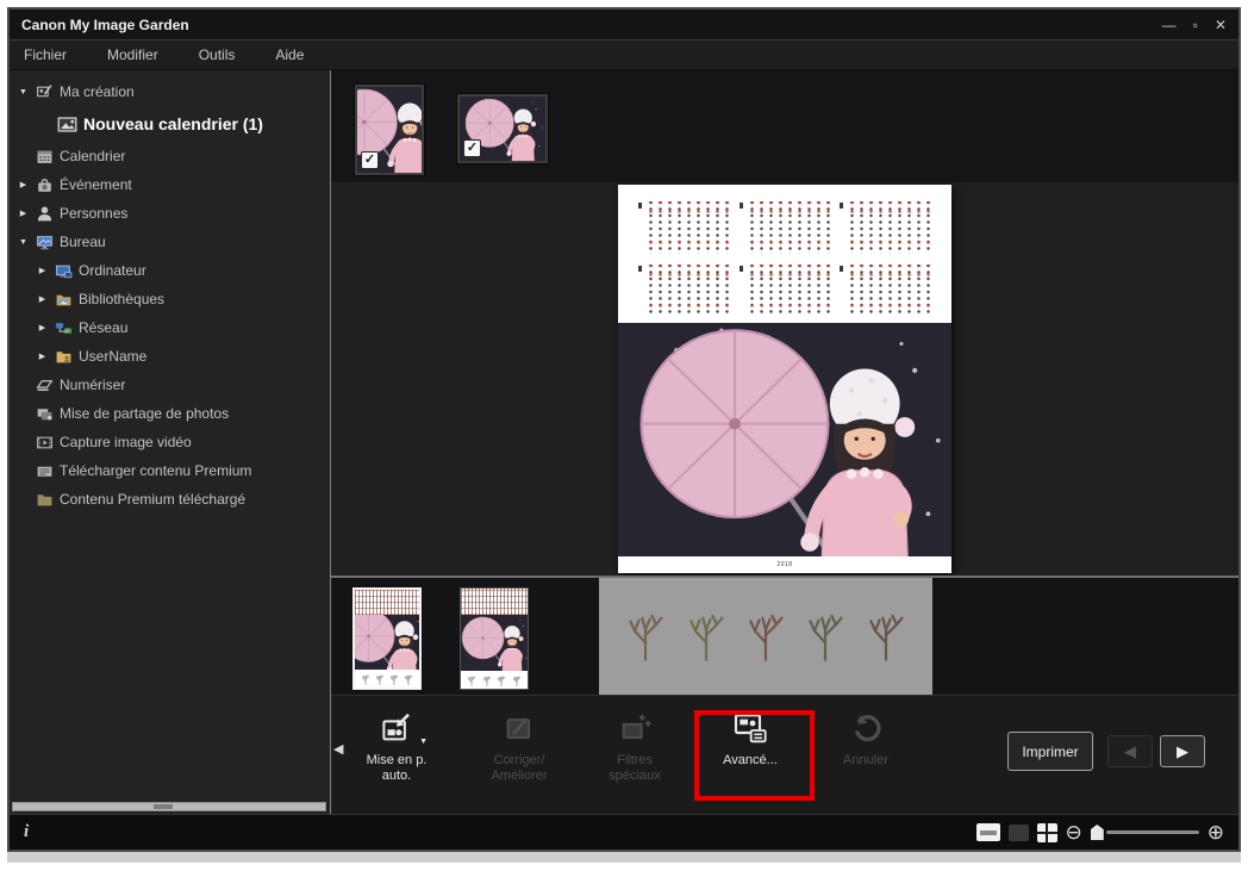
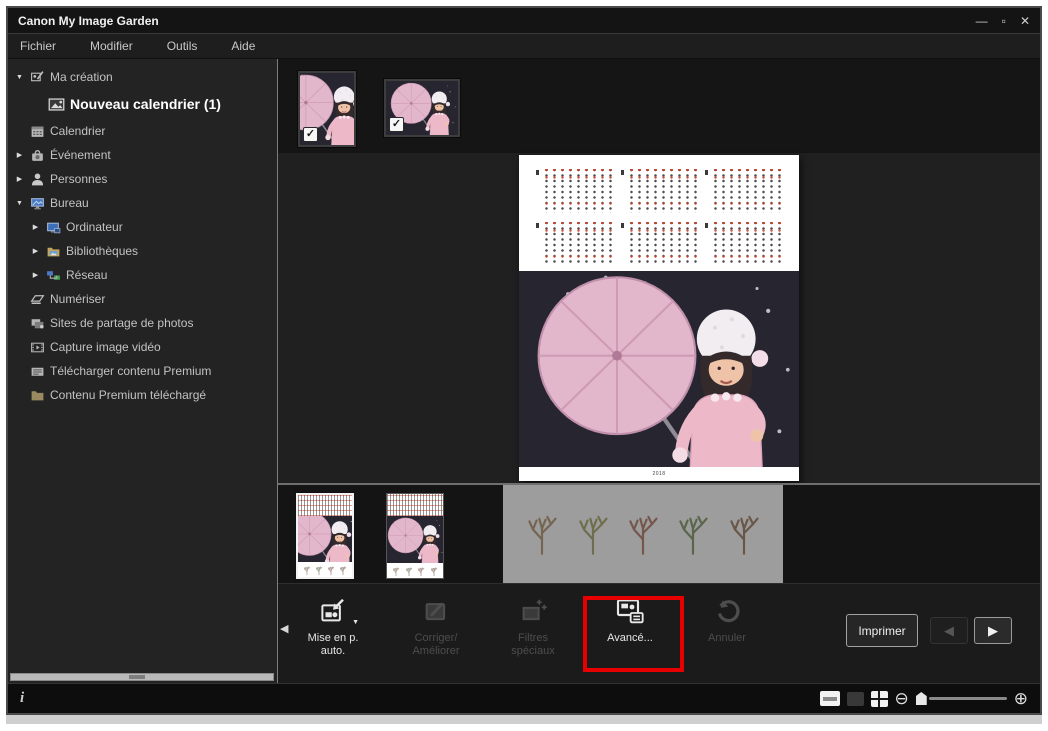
  Canon My Image Garden
  —
  ▫
  ✕
  Fichier
  Modifier
  Outils
  Aide
  Ma création
  Nouveau calendrier (1)
  Calendrier
  Événement
  Personnes
  Bureau
  Ordinateur
  Bibliothèques
  Réseau
- UserName
  Numériser
- Mise de partage de photos
+ Sites de partage de photos
  Capture image vidéo
  Télécharger contenu Premium
  Contenu Premium téléchargé
  ✓
  ✓
  ◀
  Mise en p.
  auto.
  Corriger/
  Améliorer
  Filtres
  spéciaux
  Avancé...
  Annuler
  Imprimer
  ◀
  ▶
  i
  ⊖
  ⊕
